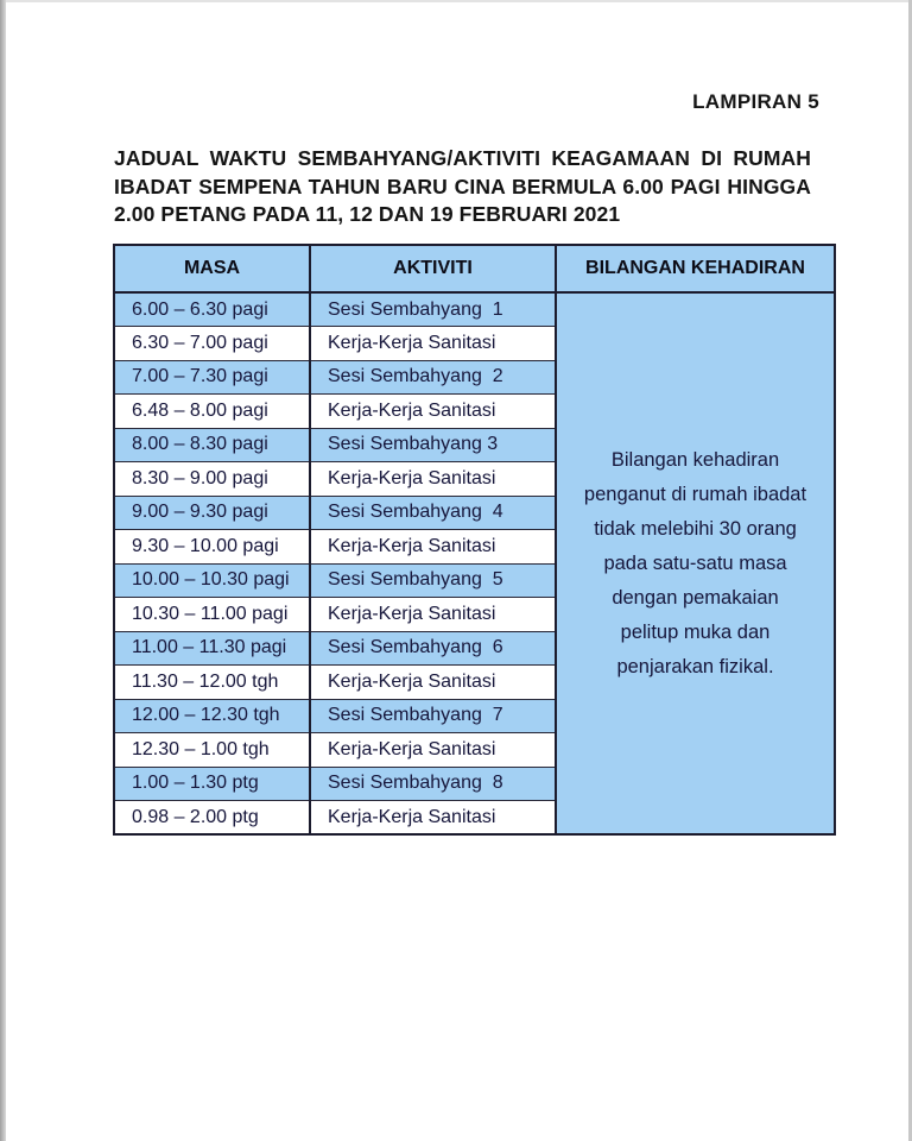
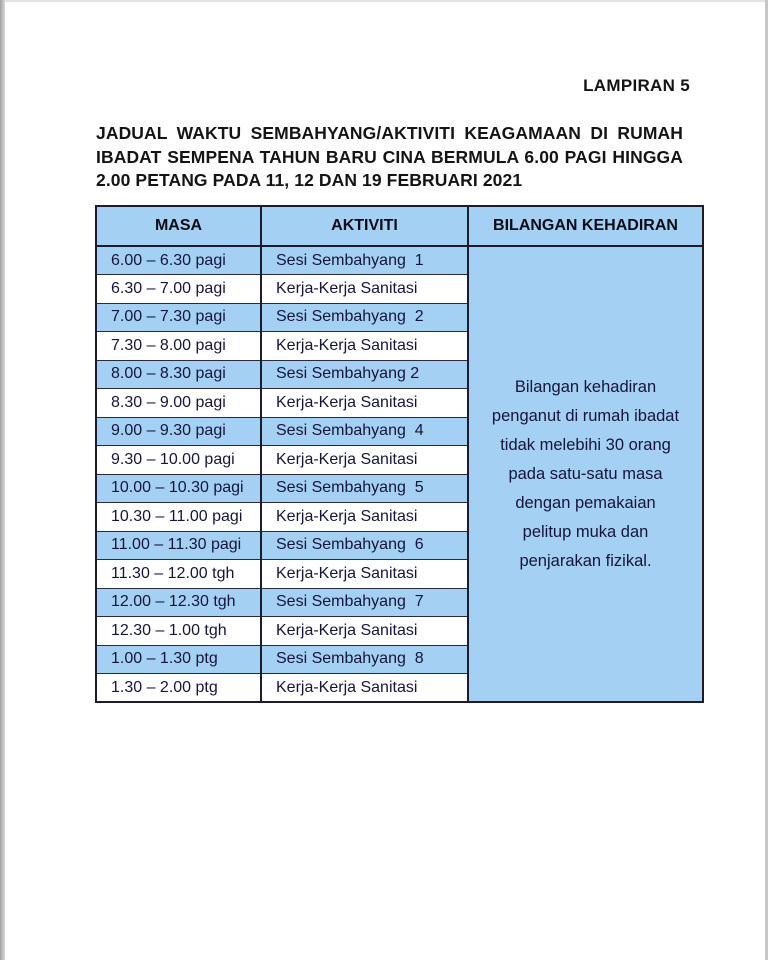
  LAMPIRAN 5
  JADUAL WAKTU SEMBAHYANG/AKTIVITI KEAGAMAAN DI RUMAH IBADAT SEMPENA TAHUN BARU CINA BERMULA 6.00 PAGI HINGGA 2.00 PETANG PADA 11, 12 DAN 19 FEBRUARI 2021
  MASA	AKTIVITI	BILANGAN KEHADIRAN
  6.00 – 6.30 pagi	Sesi Sembahyang 1	Bilangan kehadiranpenganut di rumah ibadattidak melebihi 30 orangpada satu-satu masadengan pemakaianpelitup muka danpenjarakan fizikal.
  6.30 – 7.00 pagi	Kerja-Kerja Sanitasi
  7.00 – 7.30 pagi	Sesi Sembahyang 2
- 6.48 – 8.00 pagi	Kerja-Kerja Sanitasi
+ 7.30 – 8.00 pagi	Kerja-Kerja Sanitasi
- 8.00 – 8.30 pagi	Sesi Sembahyang 3
+ 8.00 – 8.30 pagi	Sesi Sembahyang 2
  8.30 – 9.00 pagi	Kerja-Kerja Sanitasi
  9.00 – 9.30 pagi	Sesi Sembahyang 4
  9.30 – 10.00 pagi	Kerja-Kerja Sanitasi
  10.00 – 10.30 pagi	Sesi Sembahyang 5
  10.30 – 11.00 pagi	Kerja-Kerja Sanitasi
  11.00 – 11.30 pagi	Sesi Sembahyang 6
  11.30 – 12.00 tgh	Kerja-Kerja Sanitasi
  12.00 – 12.30 tgh	Sesi Sembahyang 7
  12.30 – 1.00 tgh	Kerja-Kerja Sanitasi
  1.00 – 1.30 ptg	Sesi Sembahyang 8
- 0.98 – 2.00 ptg	Kerja-Kerja Sanitasi
+ 1.30 – 2.00 ptg	Kerja-Kerja Sanitasi
